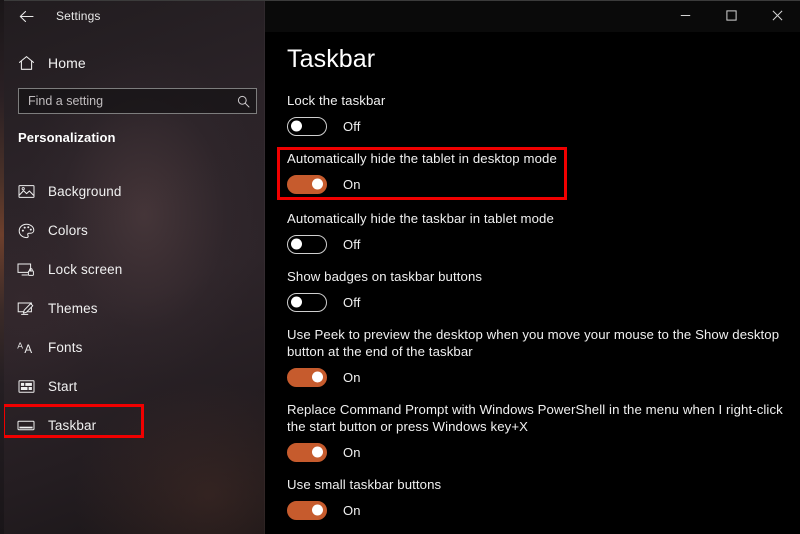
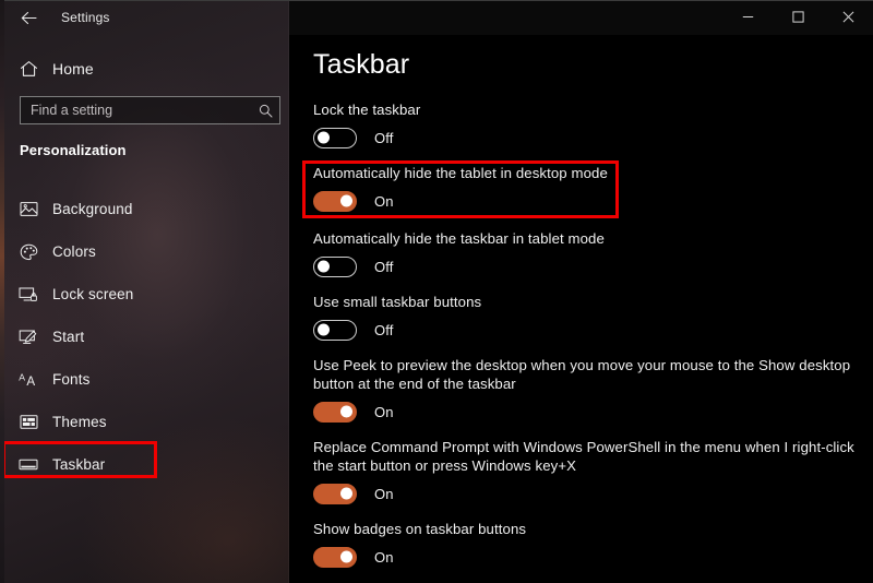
  Settings
  Home
  Find a setting
  Personalization
  Background
  Colors
  Lock screen
- Themes
+ Start
  A
  A
  Fonts
- Start
+ Themes
  Taskbar
  Taskbar
  Lock the taskbar
  Off
  Automatically hide the tablet in desktop mode
  On
  Automatically hide the taskbar in tablet mode
  Off
- Show badges on taskbar buttons
+ Use small taskbar buttons
  Off
  Use Peek to preview the desktop when you move your mouse to the Show desktop button at the end of the taskbar
  On
  Replace Command Prompt with Windows PowerShell in the menu when I right-click the start button or press Windows key+X
  On
- Use small taskbar buttons
+ Show badges on taskbar buttons
  On
